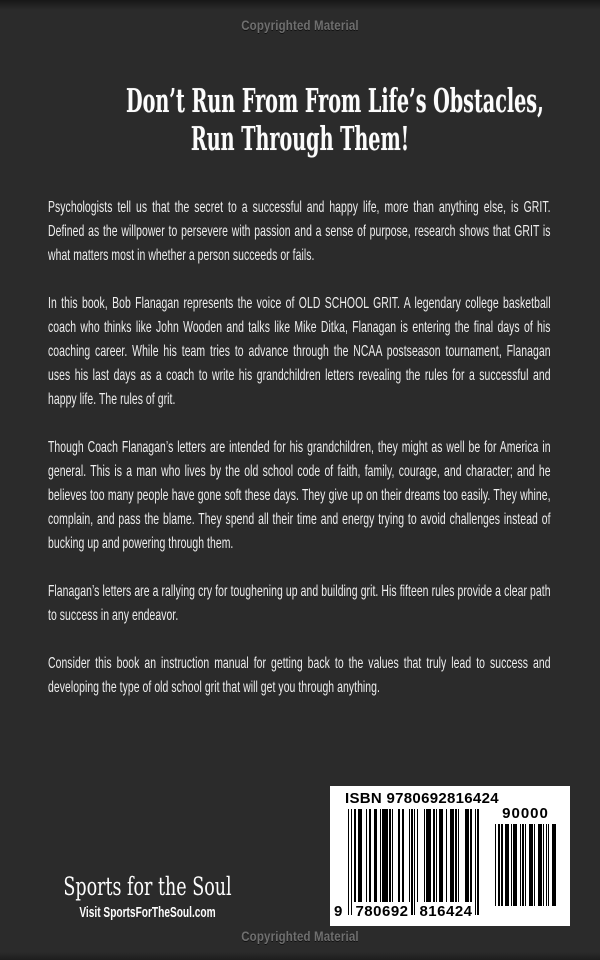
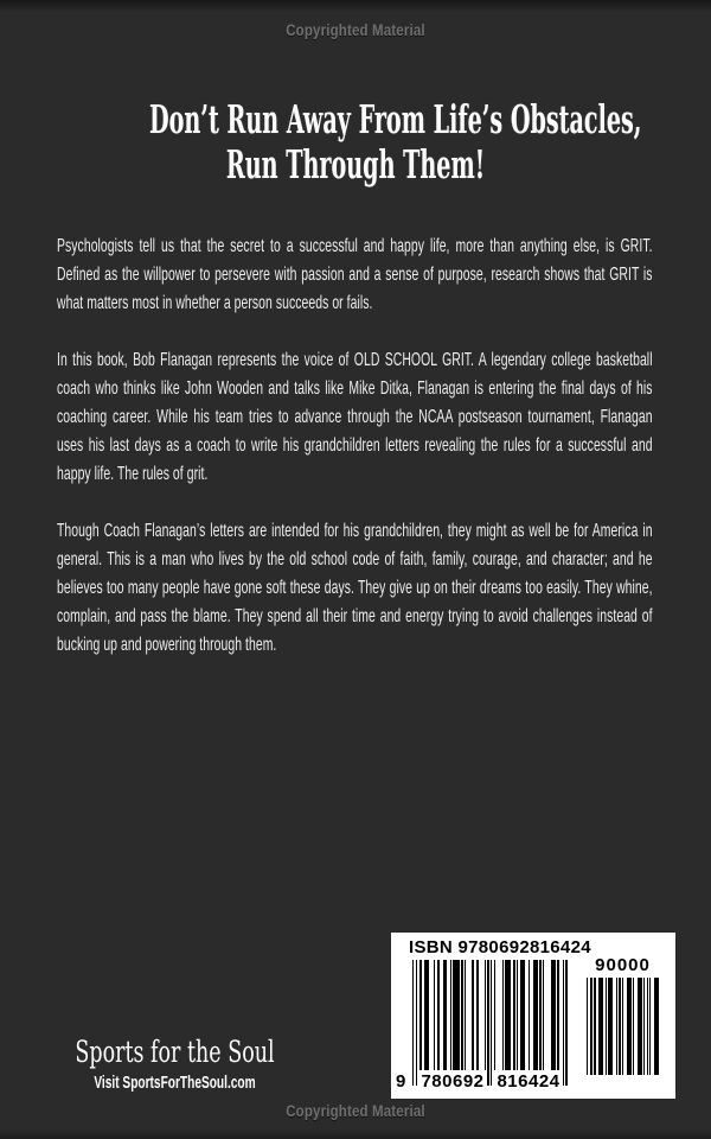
  Copyrighted Material
- Don’t Run From From Life’s Obstacles,
+ Don’t Run Away From Life’s Obstacles,
  Run Through Them!
  Psychologists tell us that the secret to a successful and happy life, more than anything else, is GRIT. Defined as the willpower to persevere with passion and a sense of purpose, research shows that GRIT is what matters most in whether a person succeeds or fails.
  In this book, Bob Flanagan represents the voice of OLD SCHOOL GRIT. A legendary college basketball coach who thinks like John Wooden and talks like Mike Ditka, Flanagan is entering the final days of his coaching career. While his team tries to advance through the NCAA postseason tournament, Flanagan uses his last days as a coach to write his grandchildren letters revealing the rules for a successful and happy life. The rules of grit.
  Though Coach Flanagan’s letters are intended for his grandchildren, they might as well be for America in general. This is a man who lives by the old school code of faith, family, courage, and character; and he believes too many people have gone soft these days. They give up on their dreams too easily. They whine, complain, and pass the blame. They spend all their time and energy trying to avoid challenges instead of bucking up and powering through them.
- Flanagan’s letters are a rallying cry for toughening up and building grit. His fifteen rules provide a clear path to success in any endeavor.
- Consider this book an instruction manual for getting back to the values that truly lead to success and developing the type of old school grit that will get you through anything.
  Sports for the Soul
  Visit SportsForTheSoul.com
  ISBN 9780692816424
  9
  780692
  816424
  90000
  Copyrighted Material
